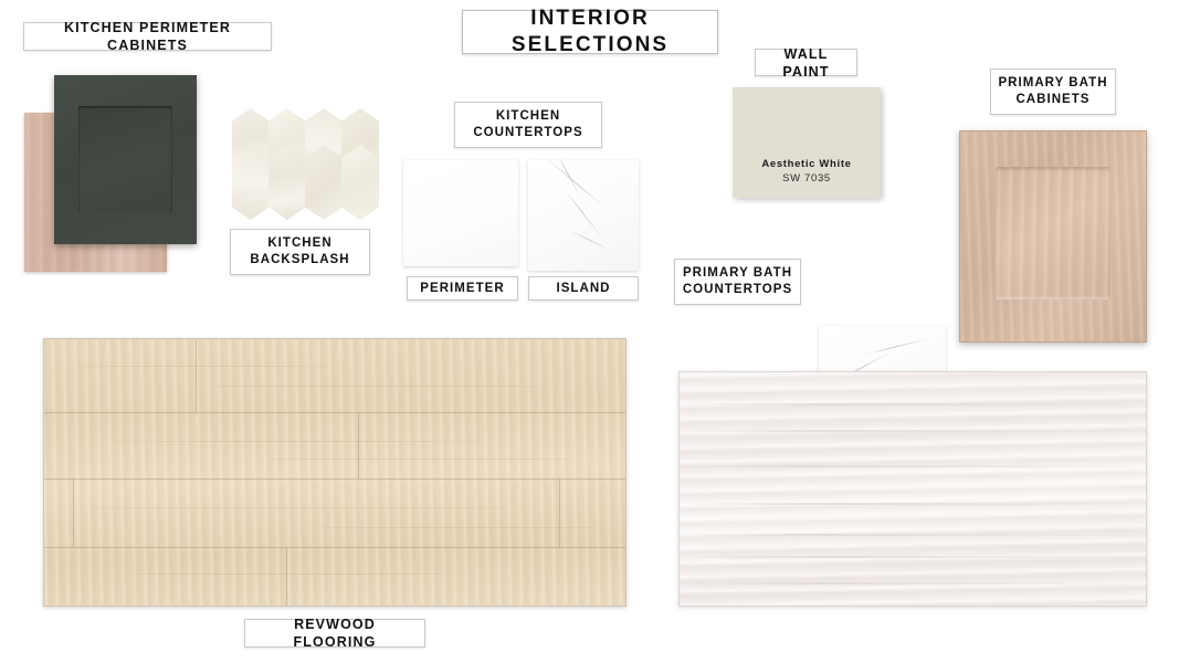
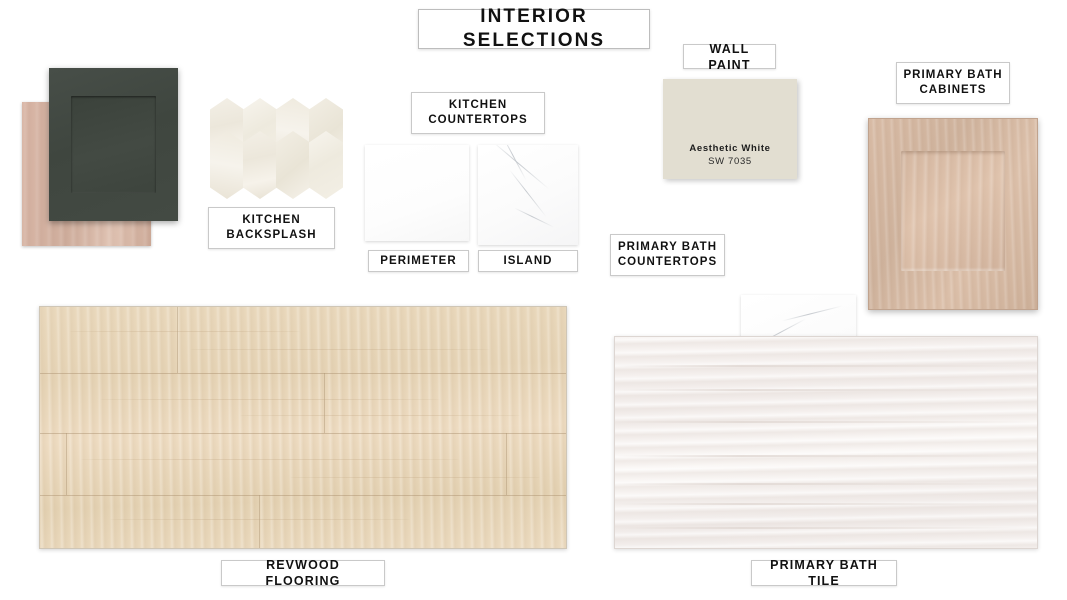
  INTERIOR SELECTIONS
- KITCHEN PERIMETER CABINETS
  KITCHEN
  BACKSPLASH
  KITCHEN
  COUNTERTOPS
  PERIMETER
  ISLAND
  WALL PAINT
  Aesthetic White
  SW 7035
  PRIMARY BATH
  CABINETS
  PRIMARY BATH
  COUNTERTOPS
  REVWOOD FLOORING
+ PRIMARY BATH TILE
